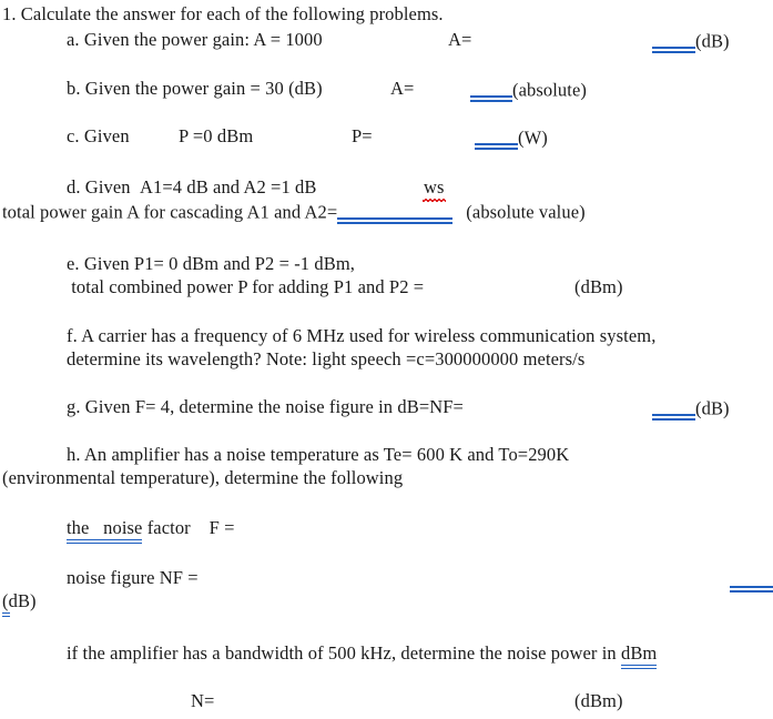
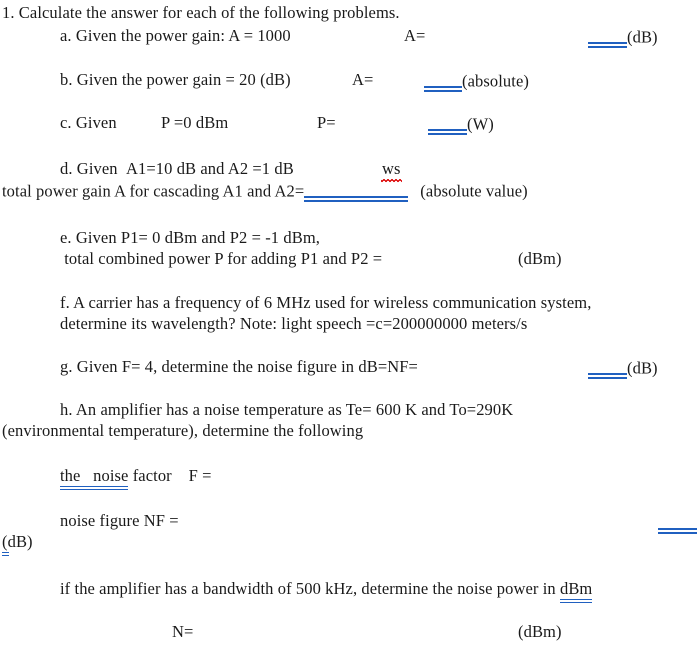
  1. Calculate the answer for each of the following problems.
  a. Given the power gain: A = 1000
  A=
  (dB)
- b. Given the power gain = 30 (dB)
+ b. Given the power gain = 20 (dB)
  A=
  (absolute)
  c. Given
  P =0 dBm
  P=
  (W)
  d. Given
- A1=4 dB and A2 =1 dB
+ A1=10 dB and A2 =1 dB
  ws
  total power gain A for cascading A1 and A2= (absolute value)
  e. Given P1= 0 dBm and P2 = -1 dBm,
  total combined power P for adding P1 and P2 =
  (dBm)
  f. A carrier has a frequency of 6 MHz used for wireless communication system,
- determine its wavelength? Note: light speech =c=300000000 meters/s
+ determine its wavelength? Note: light speech =c=200000000 meters/s
  g. Given F= 4, determine the noise figure in dB=NF=
  (dB)
  h. An amplifier has a noise temperature as Te= 600 K and To=290K
  (environmental temperature), determine the following
  the noise factor F =
  noise figure NF =
  (dB)
  if the amplifier has a bandwidth of 500 kHz, determine the noise power in dBm
  N=
  (dBm)
